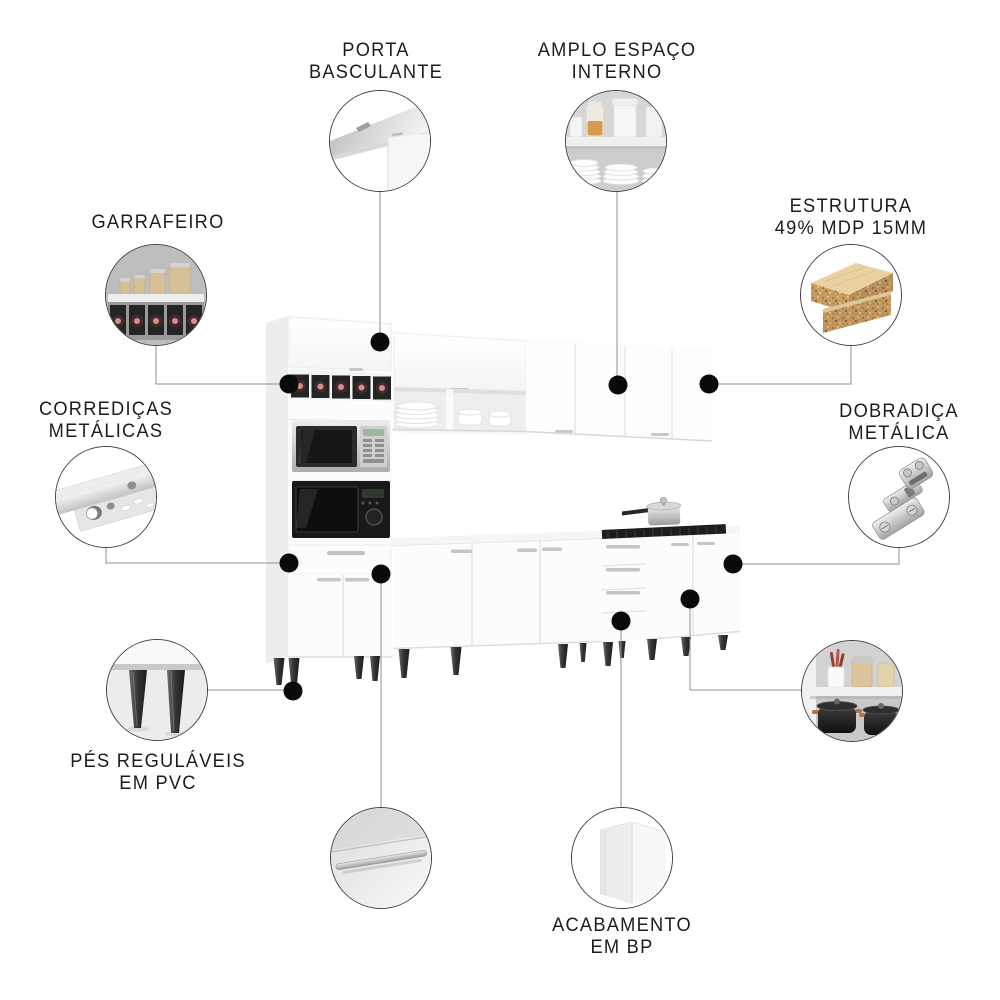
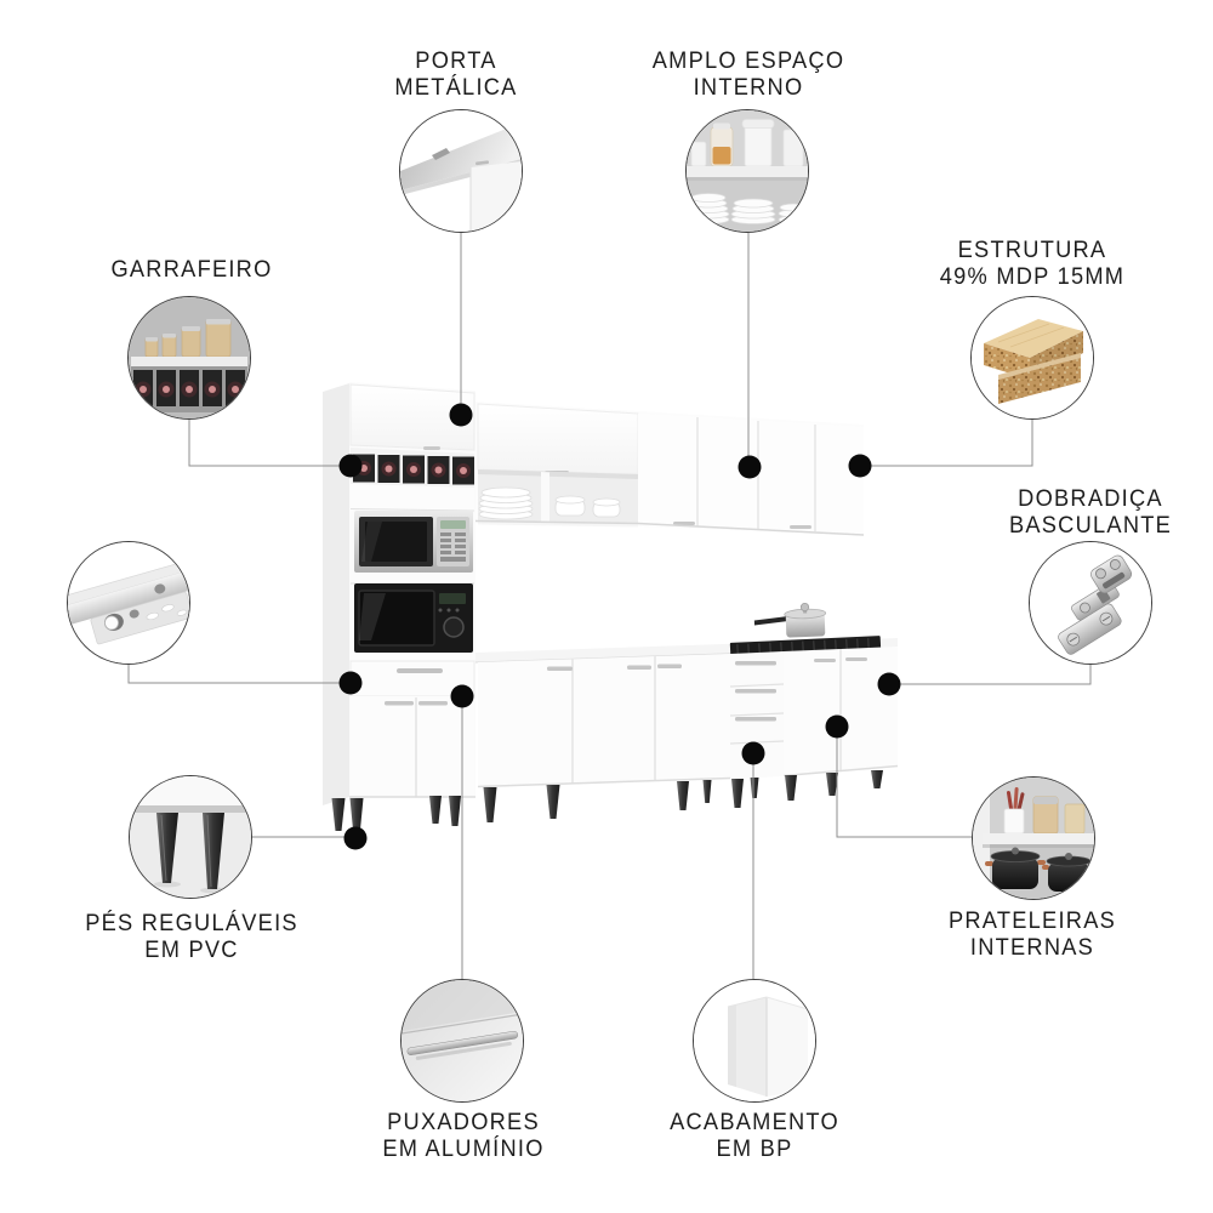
  PORTA
- BASCULANTE
+ METÁLICA
  AMPLO ESPAÇO
  INTERNO
  GARRAFEIRO
  ESTRUTURA
  49% MDP 15MM
- CORREDIÇAS
- METÁLICAS
  DOBRADIÇA
- METÁLICA
+ BASCULANTE
  PÉS REGULÁVEIS
  EM PVC
+ PRATELEIRAS
+ INTERNAS
+ PUXADORES
+ EM ALUMÍNIO
  ACABAMENTO
  EM BP
